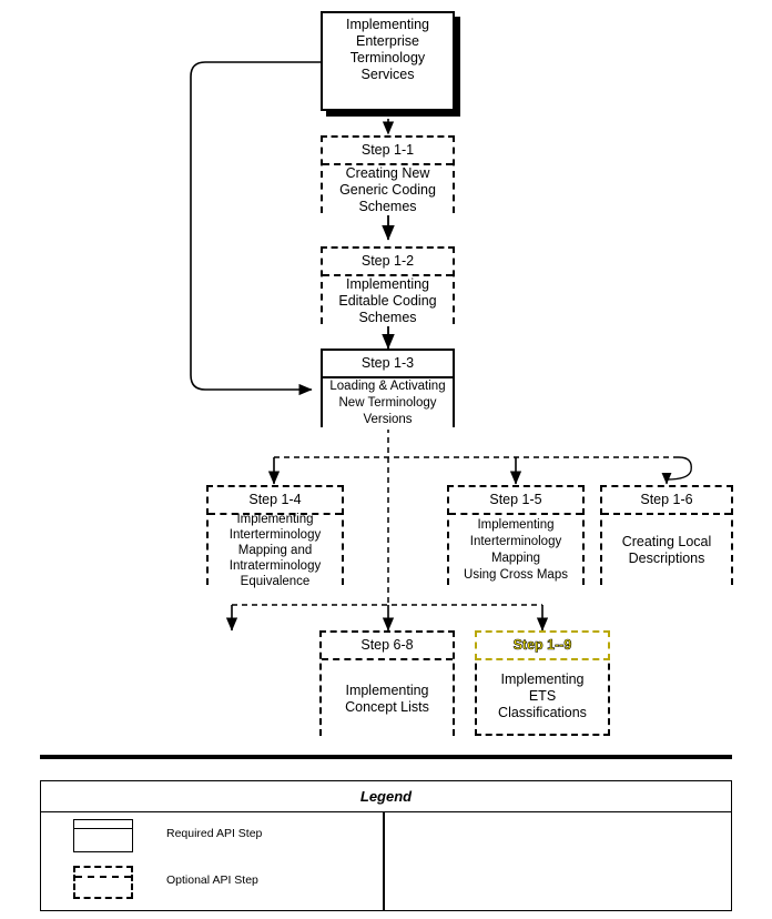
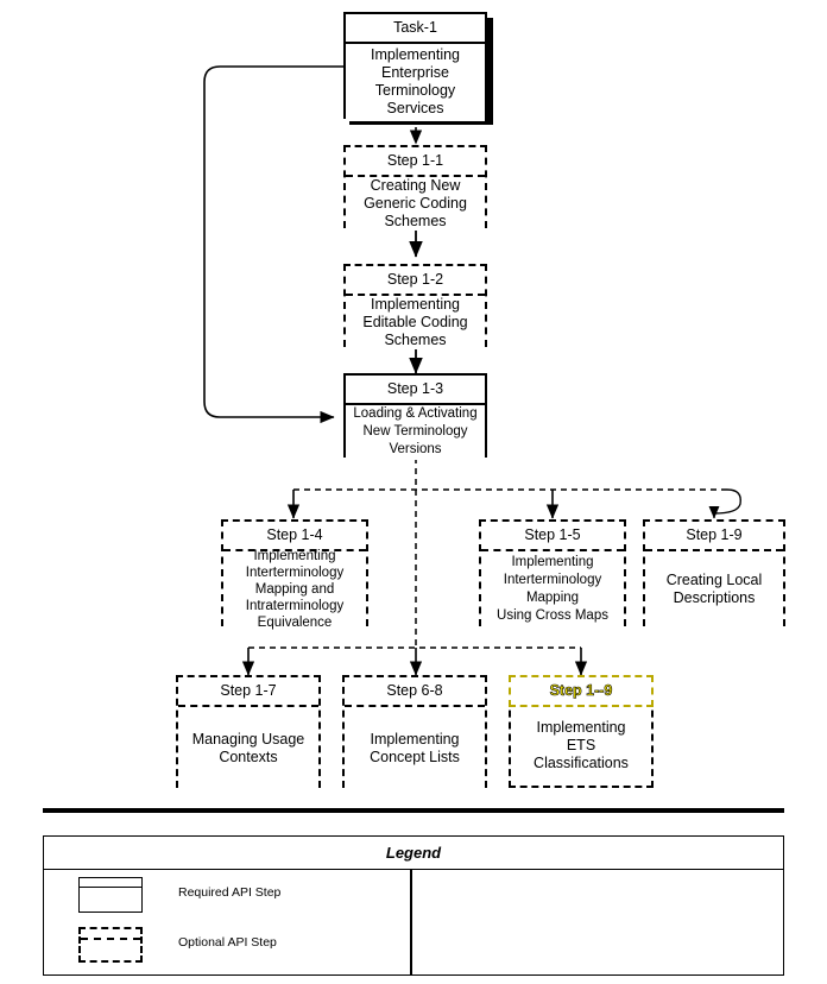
+ Task-1
  Implementing
  Enterprise
  Terminology
  Services
  Step 1-1
  Creating New
  Generic Coding
  Schemes
  Step 1-2
  Implementing
  Editable Coding
  Schemes
  Step 1-3
  Loading & Activating
  New Terminology
  Versions
  Step 1-4
  Implementing
  Interterminology
  Mapping and
  Intraterminology
  Equivalence
  Step 1-5
  Implementing
  Interterminology
  Mapping
  Using Cross Maps
- Step 1-6
+ Step 1-9
  Creating Local
  Descriptions
+ Step 1-7
+ Managing Usage
+ Contexts
  Step 6-8
  Implementing
  Concept Lists
  Step 1--9
  Implementing
  ETS
  Classifications
  Legend
  Required API Step
  Optional API Step
